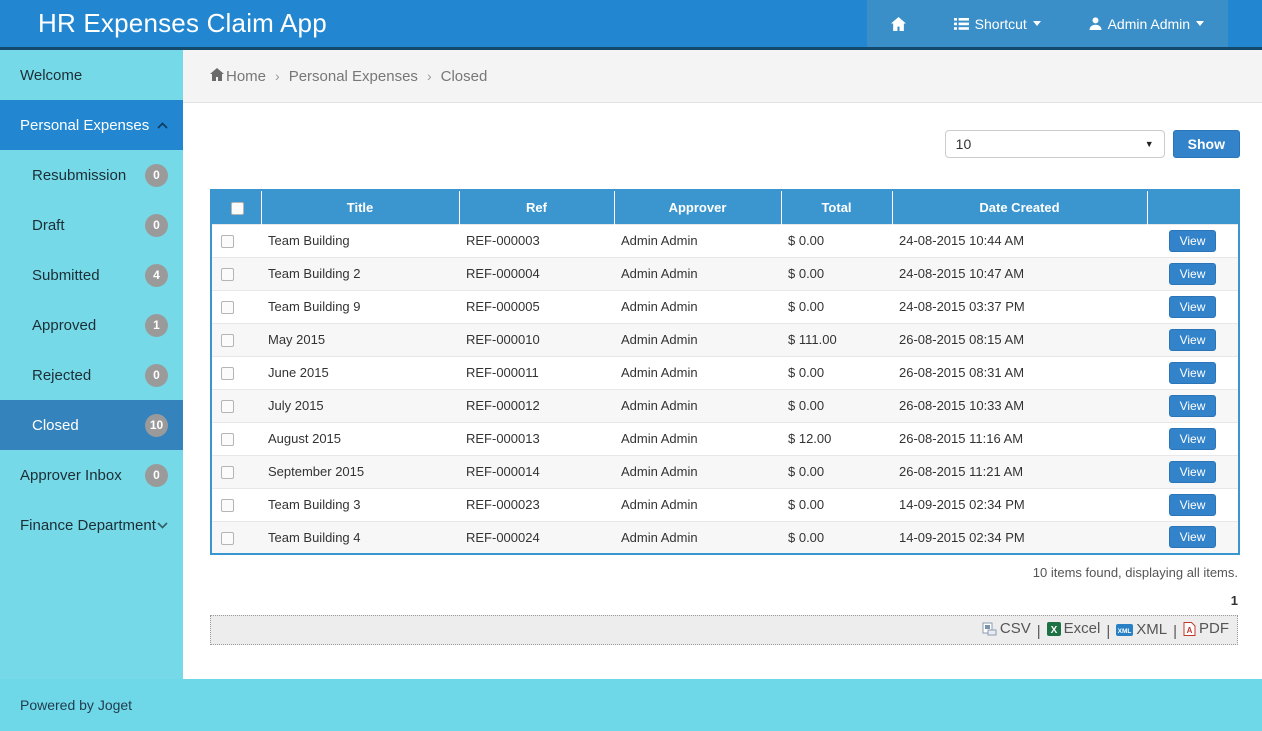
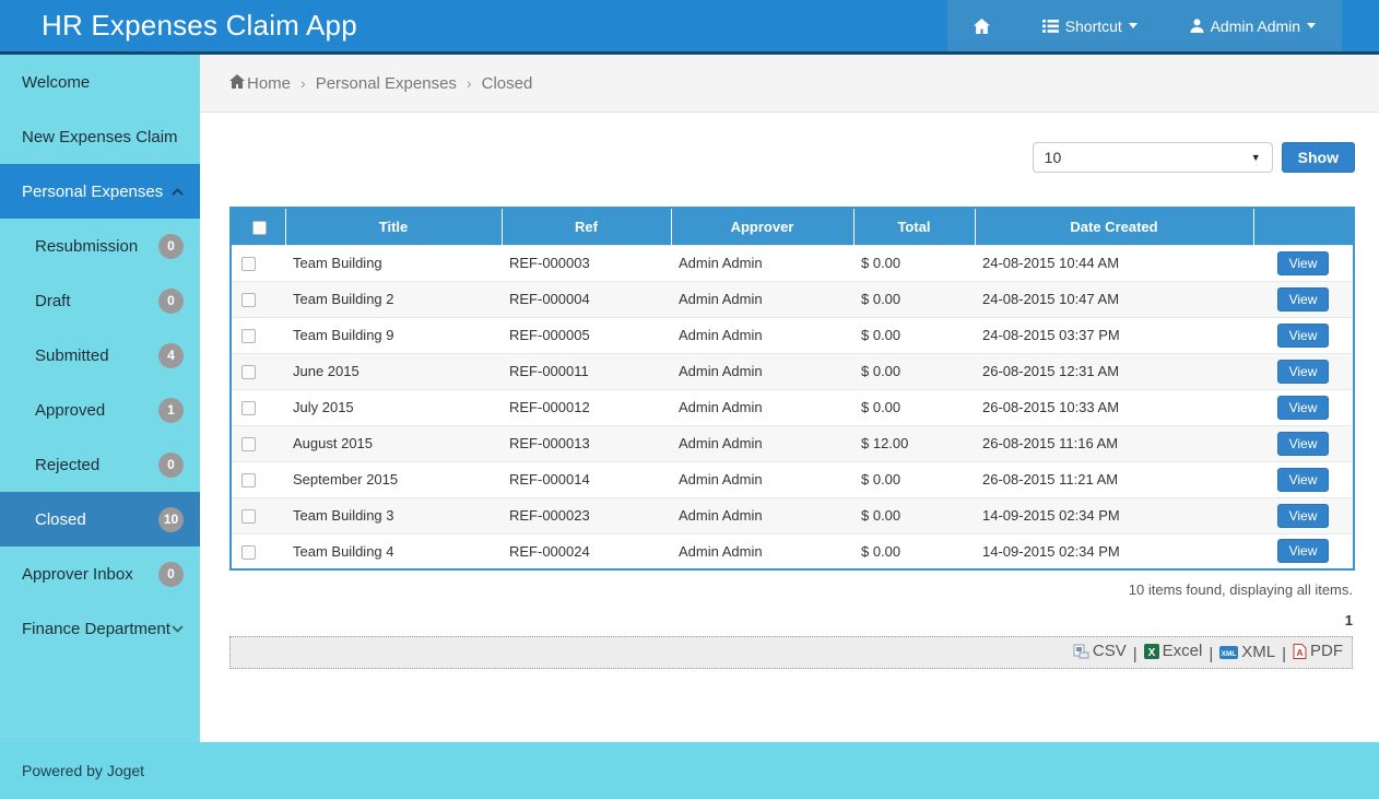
  HR Expenses Claim App
  Shortcut
  Admin Admin
  Welcome
+ New Expenses Claim
  Personal Expenses
  Resubmission
  0
  Draft
  0
  Submitted
  4
  Approved
  1
  Rejected
  0
  Closed
  10
  Approver Inbox
  0
  Finance Department
  Home
  ›
  Personal Expenses
  ›
  Closed
  10
  ▼
  Show
  	Title	Ref	Approver	Total	Date Created
  	Team Building	REF-000003	Admin Admin	$ 0.00	24-08-2015 10:44 AM	View
  	Team Building 2	REF-000004	Admin Admin	$ 0.00	24-08-2015 10:47 AM	View
  	Team Building 9	REF-000005	Admin Admin	$ 0.00	24-08-2015 03:37 PM	View
- 	May 2015	REF-000010	Admin Admin	$ 111.00	26-08-2015 08:15 AM	View
- 	June 2015	REF-000011	Admin Admin	$ 0.00	26-08-2015 08:31 AM	View
+ 	June 2015	REF-000011	Admin Admin	$ 0.00	26-08-2015 12:31 AM	View
  	July 2015	REF-000012	Admin Admin	$ 0.00	26-08-2015 10:33 AM	View
  	August 2015	REF-000013	Admin Admin	$ 12.00	26-08-2015 11:16 AM	View
  	September 2015	REF-000014	Admin Admin	$ 0.00	26-08-2015 11:21 AM	View
  	Team Building 3	REF-000023	Admin Admin	$ 0.00	14-09-2015 02:34 PM	View
  	Team Building 4	REF-000024	Admin Admin	$ 0.00	14-09-2015 02:34 PM	View
  10 items found, displaying all items.
  1
  CSV
  |
  X
  Excel
  |
  XML
  |
  A
  PDF
  Powered by Joget
